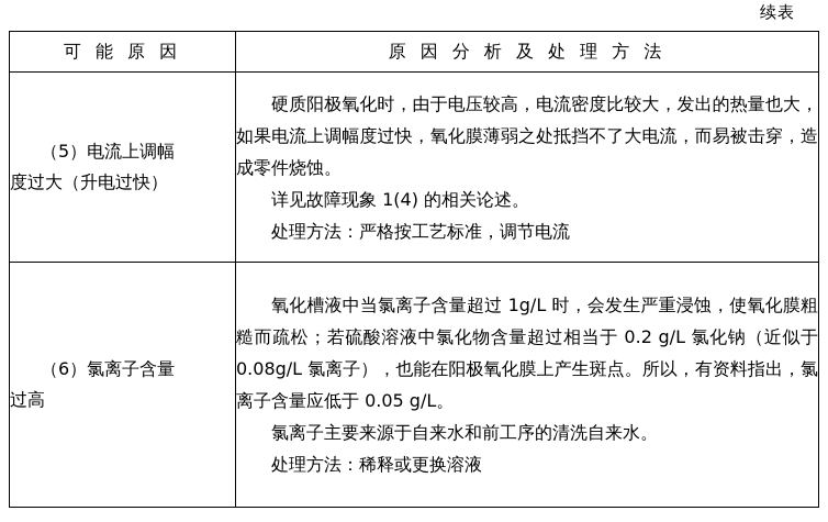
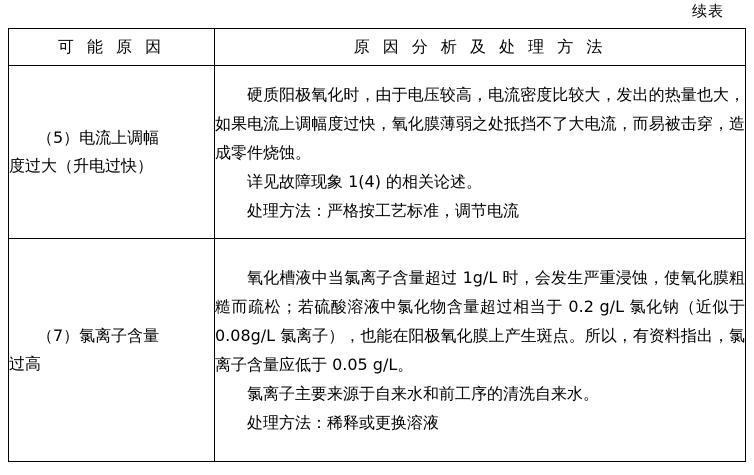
  续表
  可 能 原 因	原 因 分 析 及 处 理 方 法
  （5）电流上调幅 度过大（升电过快）	硬质阳极氧化时，由于电压较高，电流密度比较大，发出的热量也大，如果电流上调幅度过快，氧化膜薄弱之处抵挡不了大电流，而易被击穿，造成零件烧蚀。 详见故障现象 1(4) 的相关论述。 处理方法：严格按工艺标准，调节电流
- （6）氯离子含量 过高	氧化槽液中当氯离子含量超过 1g/L 时，会发生严重浸蚀，使氧化膜粗糙而疏松；若硫酸溶液中氯化物含量超过相当于 0.2 g/L 氯化钠（近似于 0.08g/L 氯离子），也能在阳极氧化膜上产生斑点。所以，有资料指出，氯离子含量应低于 0.05 g/L。 氯离子主要来源于自来水和前工序的清洗自来水。 处理方法：稀释或更换溶液
+ （7）氯离子含量 过高	氧化槽液中当氯离子含量超过 1g/L 时，会发生严重浸蚀，使氧化膜粗糙而疏松；若硫酸溶液中氯化物含量超过相当于 0.2 g/L 氯化钠（近似于 0.08g/L 氯离子），也能在阳极氧化膜上产生斑点。所以，有资料指出，氯离子含量应低于 0.05 g/L。 氯离子主要来源于自来水和前工序的清洗自来水。 处理方法：稀释或更换溶液
